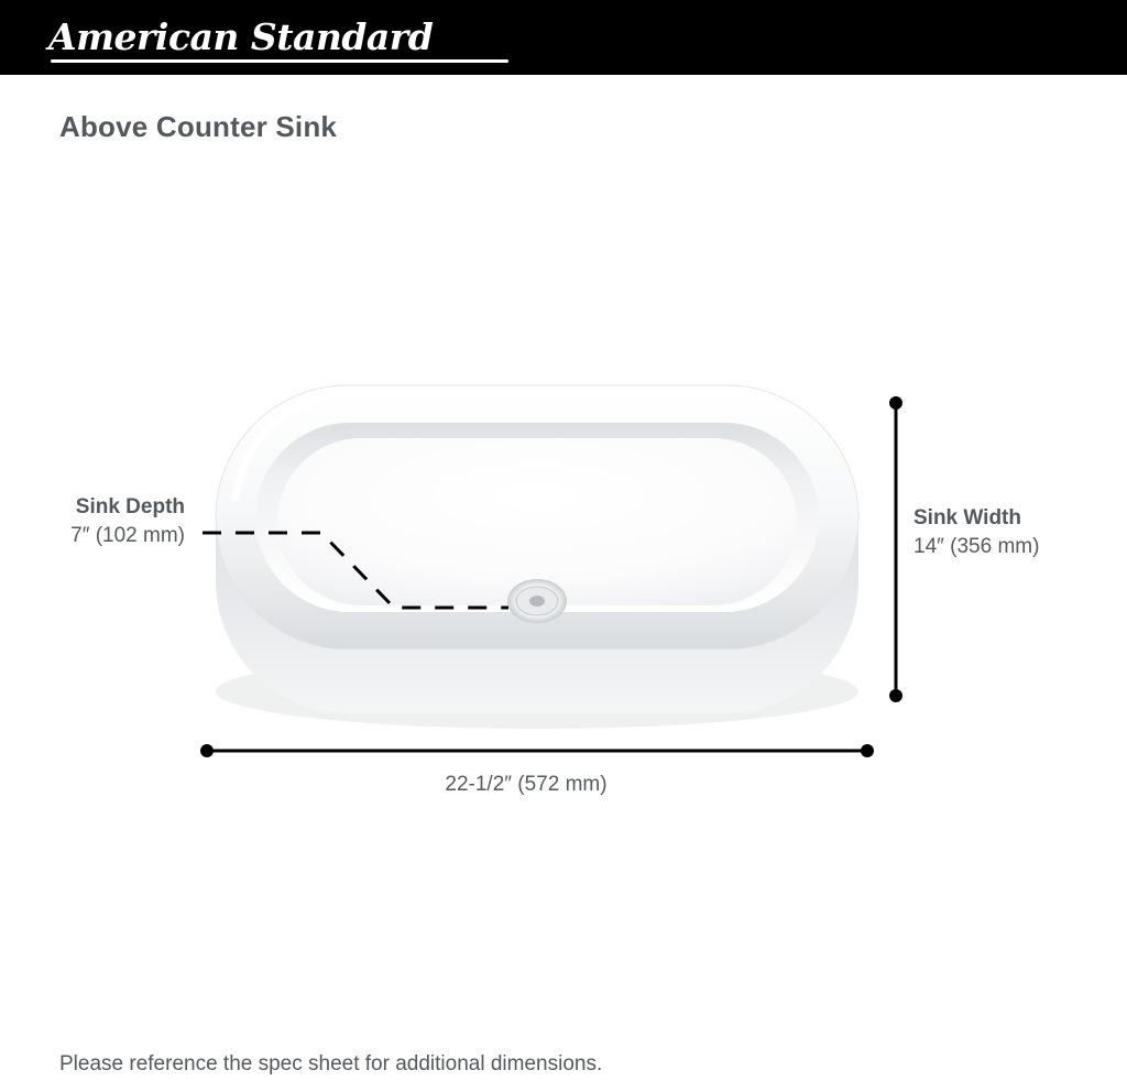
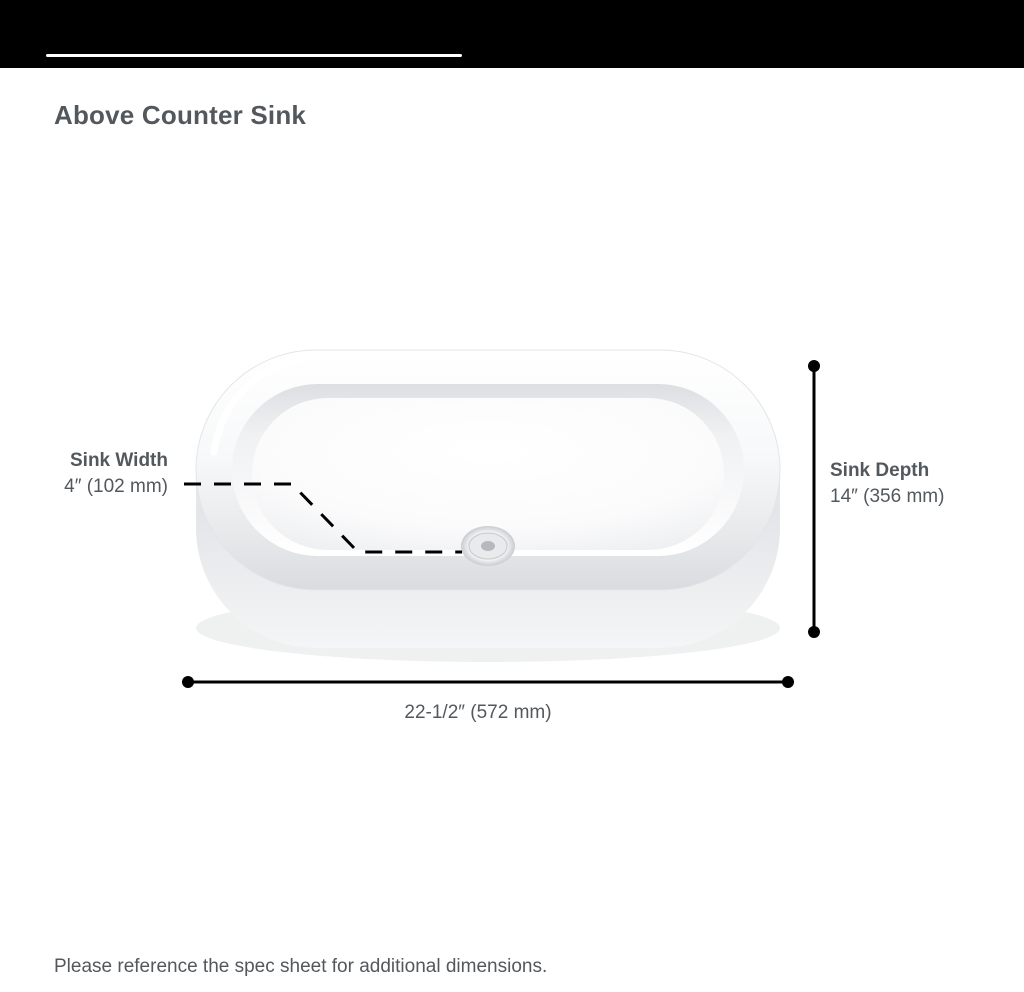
- American Standard
  Above Counter Sink
- Sink Depth
+ Sink Width
- 7″ (102 mm)
+ 4″ (102 mm)
- Sink Width
+ Sink Depth
  14″ (356 mm)
  22-1/2″ (572 mm)
  Please reference the spec sheet for additional dimensions.
